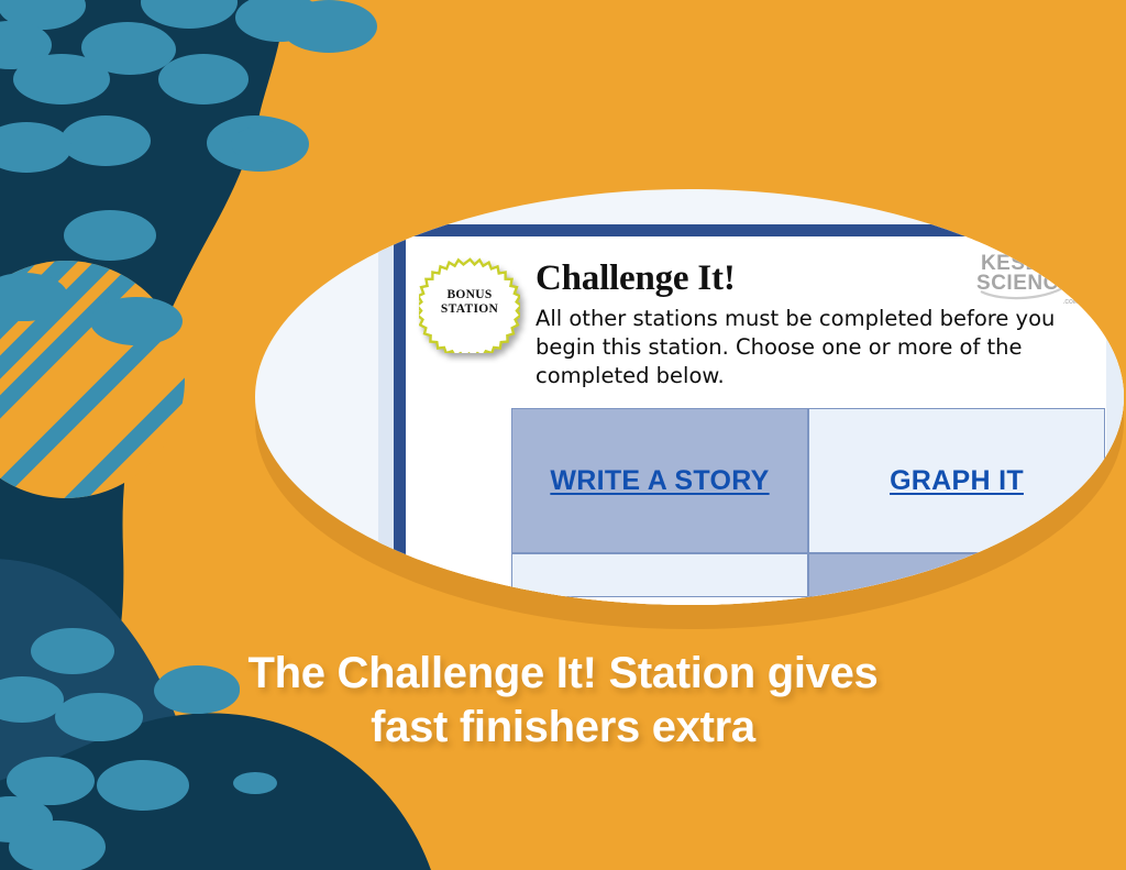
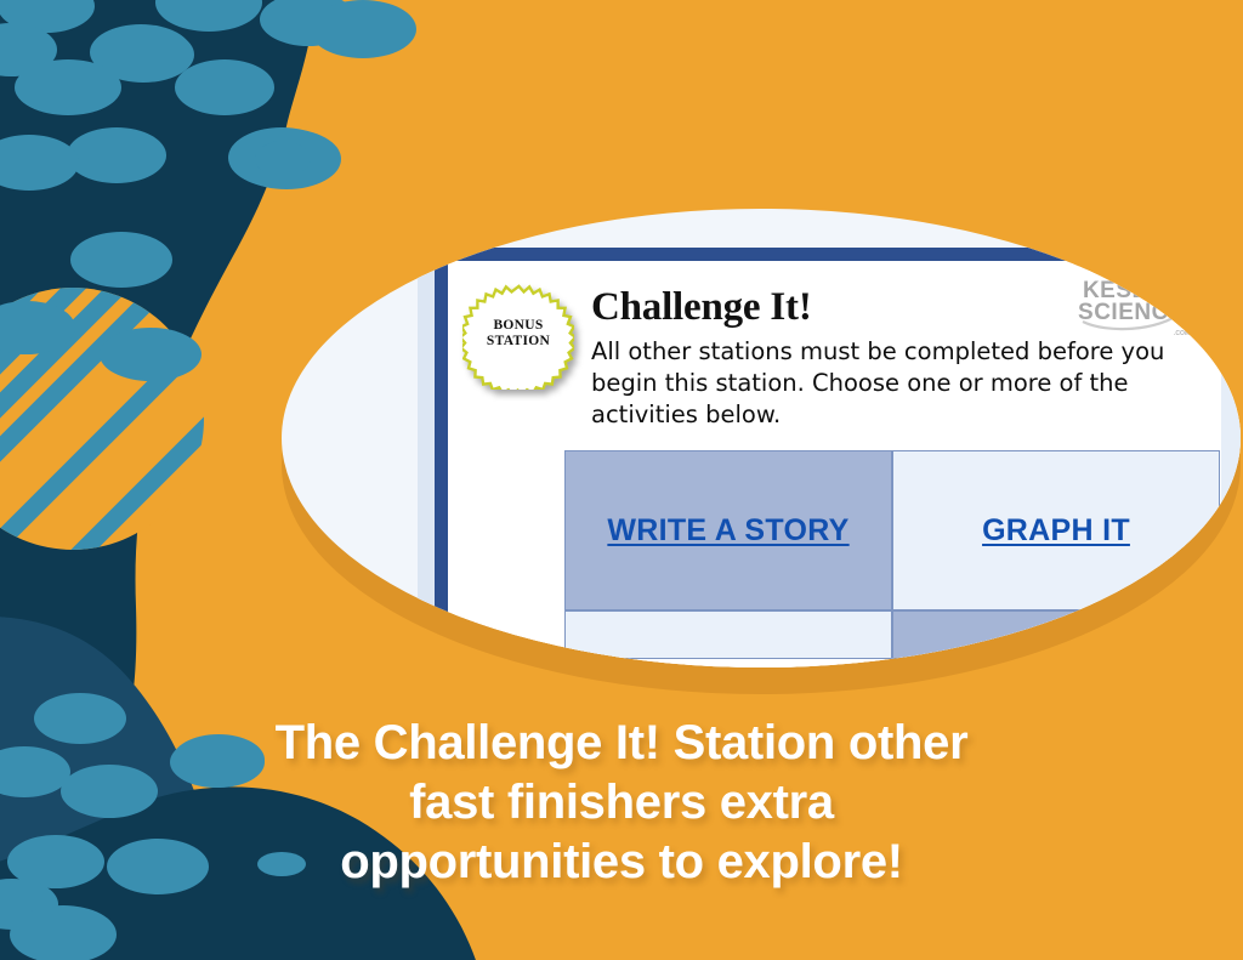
  BONUS
  STATION
  KESLER
  SCIENCE
  Challenge It!
- All other stations must be completed before you begin this station. Choose one or more of the completed below.
+ All other stations must be completed before you begin this station. Choose one or more of the activities below.
  WRITE A STORY
  GRAPH IT
- The Challenge It! Station gives
+ The Challenge It! Station other
  fast finishers extra
+ opportunities to explore!
